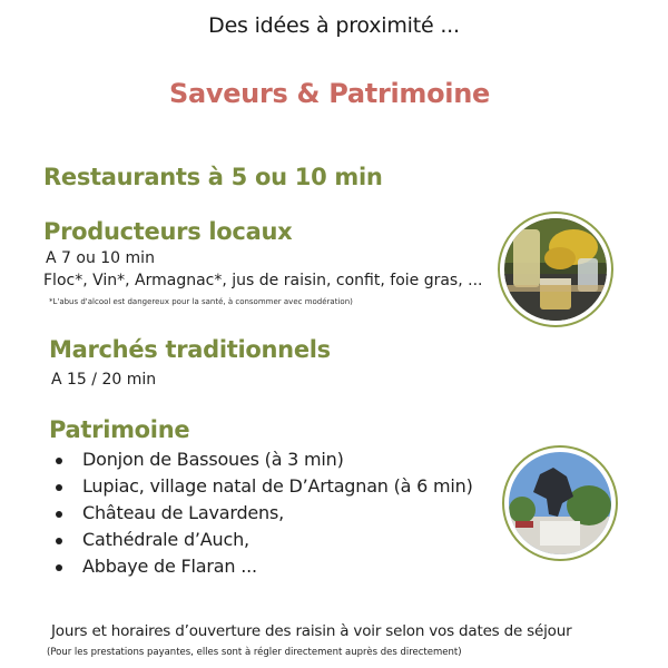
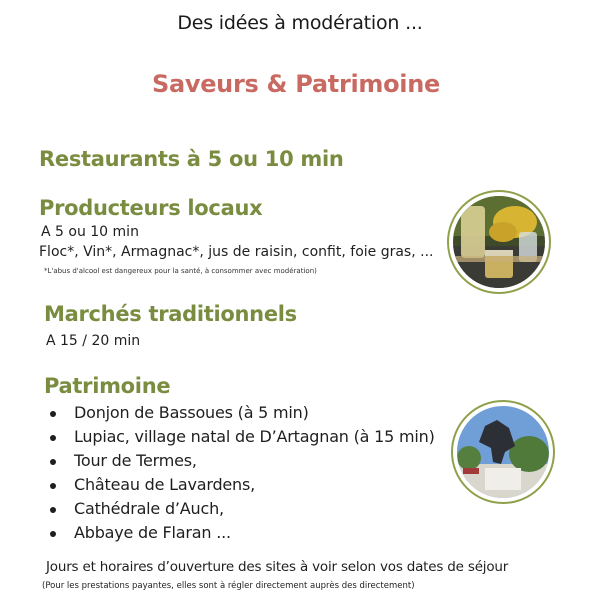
- Des idées à proximité ...
+ Des idées à modération ...
  Saveurs & Patrimoine
  Restaurants à 5 ou 10 min
  Producteurs locaux
- A 7 ou 10 min
+ A 5 ou 10 min
  Floc*, Vin*, Armagnac*, jus de raisin, confit, foie gras, ...
  *L'abus d'alcool est dangereux pour la santé, à consommer avec modération)
  Marchés traditionnels
  A 15 / 20 min
  Patrimoine
- Donjon de Bassoues (à 3 min)
+ Donjon de Bassoues (à 5 min)
- Lupiac, village natal de D’Artagnan (à 6 min)
+ Lupiac, village natal de D’Artagnan (à 15 min)
+ Tour de Termes,
  Château de Lavardens,
  Cathédrale d’Auch,
  Abbaye de Flaran ...
- Jours et horaires d’ouverture des raisin à voir selon vos dates de séjour
+ Jours et horaires d’ouverture des sites à voir selon vos dates de séjour
  (Pour les prestations payantes, elles sont à régler directement auprès des directement)
